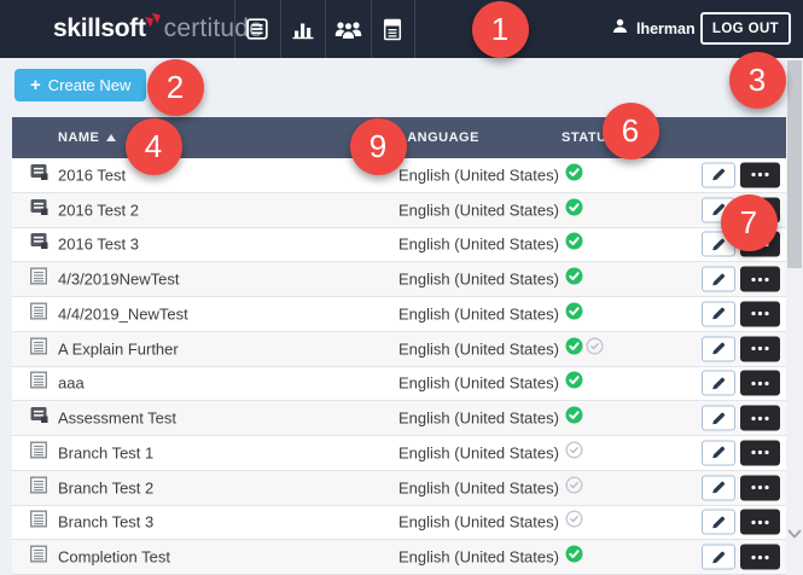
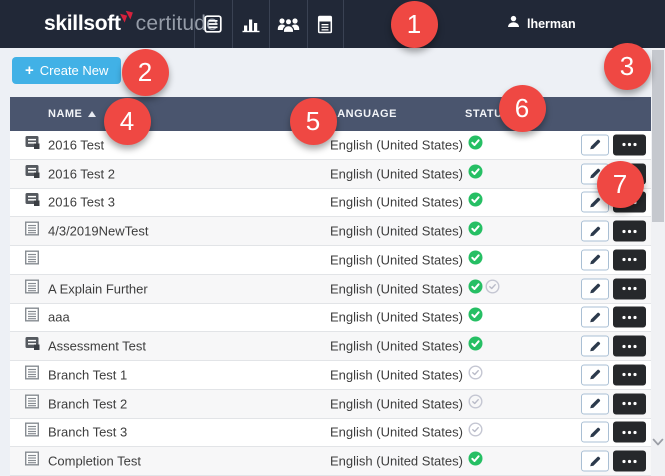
  skillsoft
  certitud
  lherman
- LOG OUT
  +
  Create New
  NAME
  ANGUAGE
  STATU
  2016 Test
  English (United States)
  2016 Test 2
  English (United States)
  2016 Test 3
  English (United States)
  4/3/2019NewTest
  English (United States)
- 4/4/2019_NewTest
  English (United States)
  A Explain Further
  English (United States)
  aaa
  English (United States)
  Assessment Test
  English (United States)
  Branch Test 1
  English (United States)
  Branch Test 2
  English (United States)
  Branch Test 3
  English (United States)
  Completion Test
  English (United States)
  1
  2
  3
  4
- 9
+ 5
  6
  7
